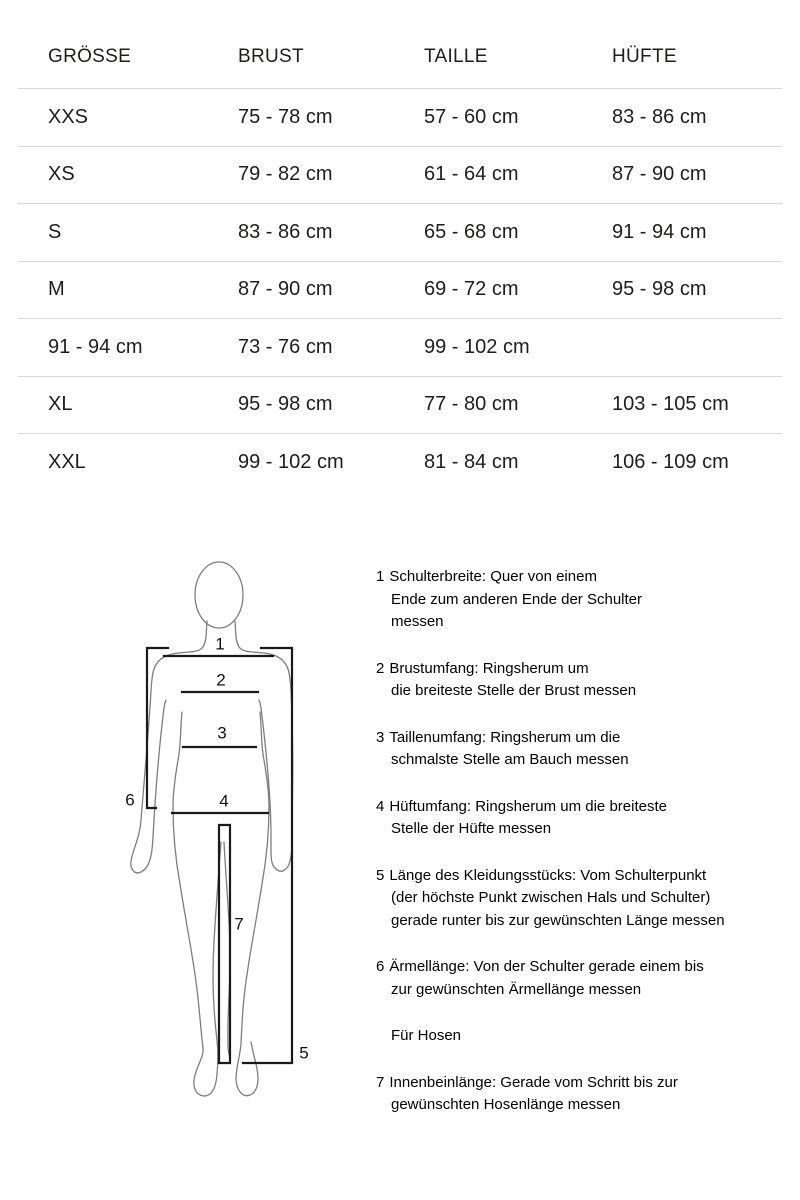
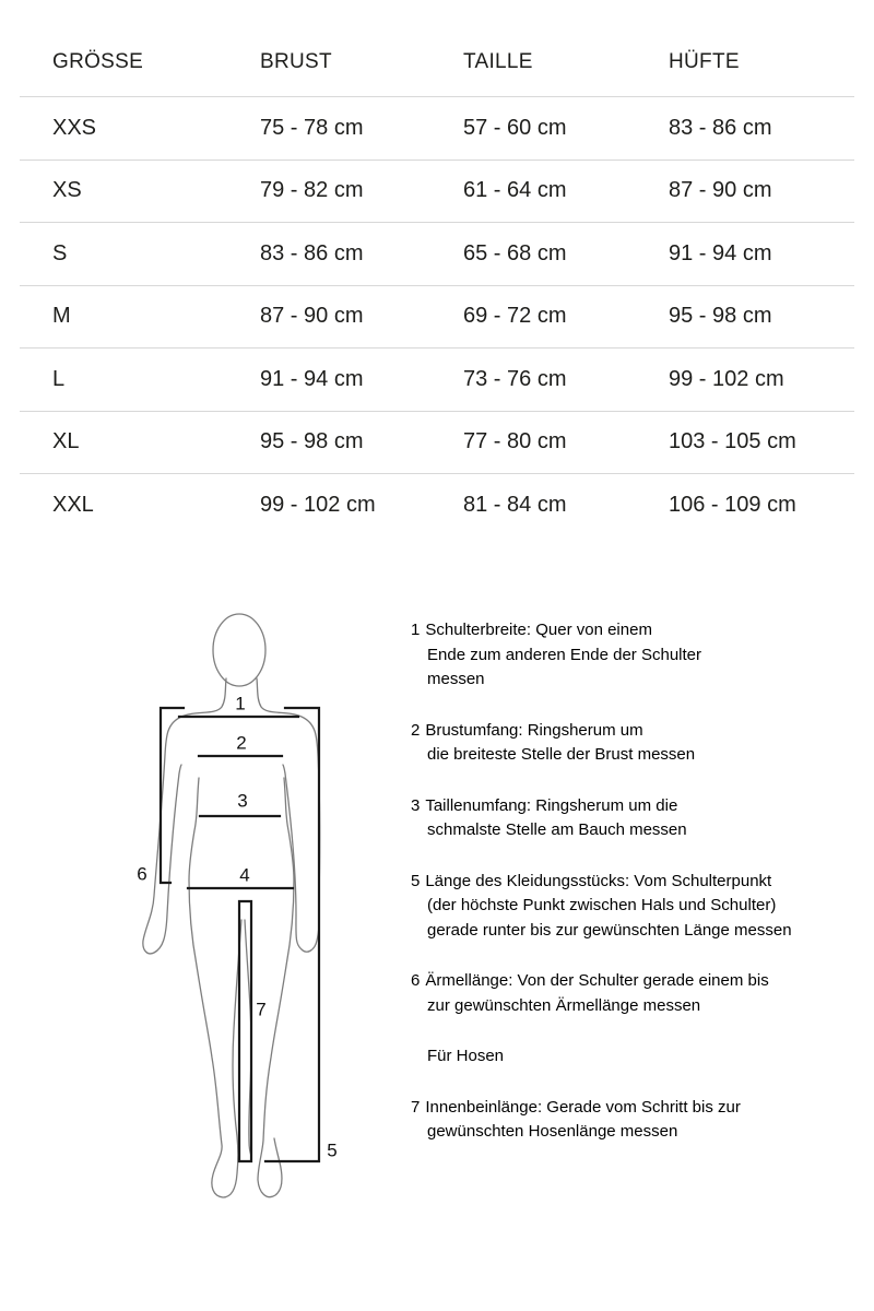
  GRÖSSE
  BRUST
  TAILLE
  HÜFTE
  XXS
  75 - 78 cm
  57 - 60 cm
  83 - 86 cm
  XS
  79 - 82 cm
  61 - 64 cm
  87 - 90 cm
  S
  83 - 86 cm
  65 - 68 cm
  91 - 94 cm
  M
  87 - 90 cm
  69 - 72 cm
  95 - 98 cm
+ L
  91 - 94 cm
  73 - 76 cm
  99 - 102 cm
  XL
  95 - 98 cm
  77 - 80 cm
  103 - 105 cm
  XXL
  99 - 102 cm
  81 - 84 cm
  106 - 109 cm
  1
  2
  3
  4
  5
  6
  7
  1 Schulterbreite: Quer von einem
  Ende zum anderen Ende der Schulter
  messen
  2 Brustumfang: Ringsherum um
  die breiteste Stelle der Brust messen
  3 Taillenumfang: Ringsherum um die
  schmalste Stelle am Bauch messen
- 4 Hüftumfang: Ringsherum um die breiteste
- Stelle der Hüfte messen
  5 Länge des Kleidungsstücks: Vom Schulterpunkt
  (der höchste Punkt zwischen Hals und Schulter)
  gerade runter bis zur gewünschten Länge messen
  6 Ärmellänge: Von der Schulter gerade einem bis
  zur gewünschten Ärmellänge messen
  Für Hosen
  7 Innenbeinlänge: Gerade vom Schritt bis zur
  gewünschten Hosenlänge messen
